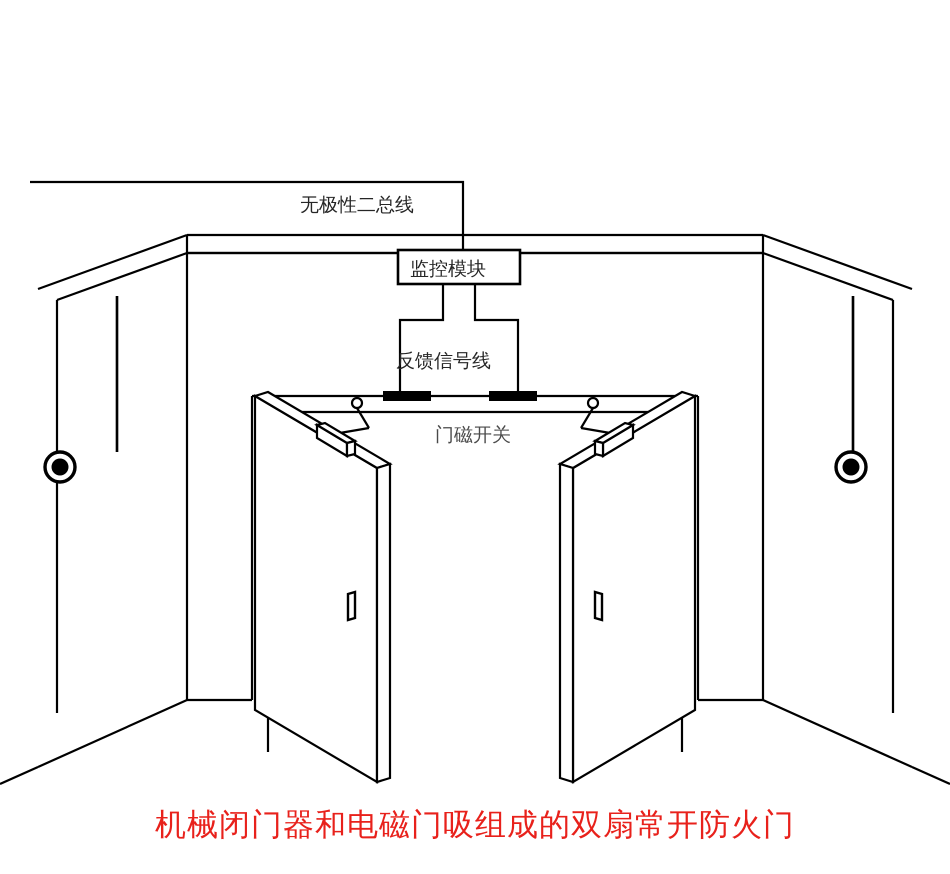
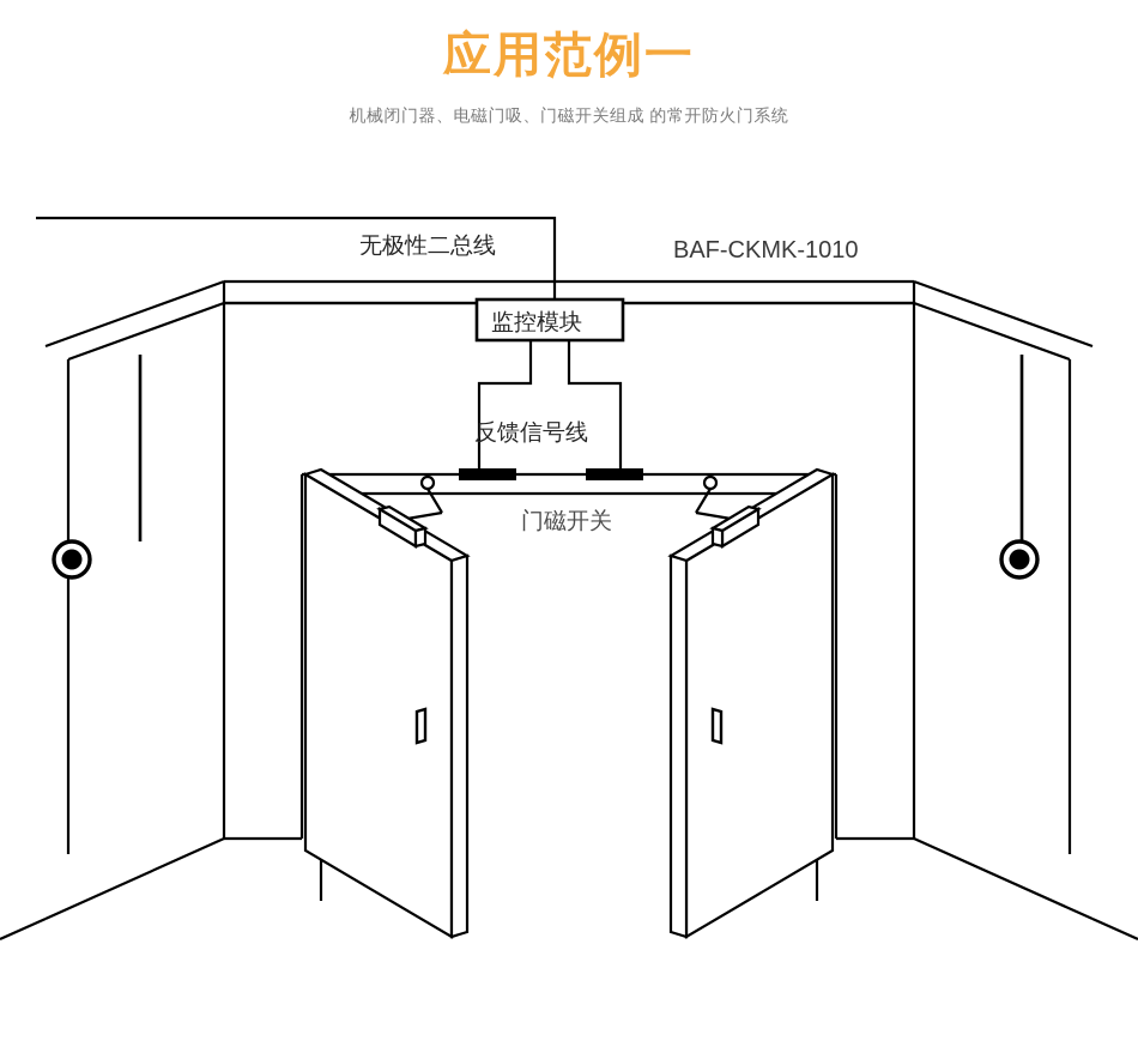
+ 应用范例一
+ 机械闭门器、电磁门吸、门磁开关组成 的常开防火门系统
  无极性二总线
+ BAF-CKMK-1010
  监控模块
  反馈信号线
  门磁开关
- 机械闭门器和电磁门吸组成的双扇常开防火门
